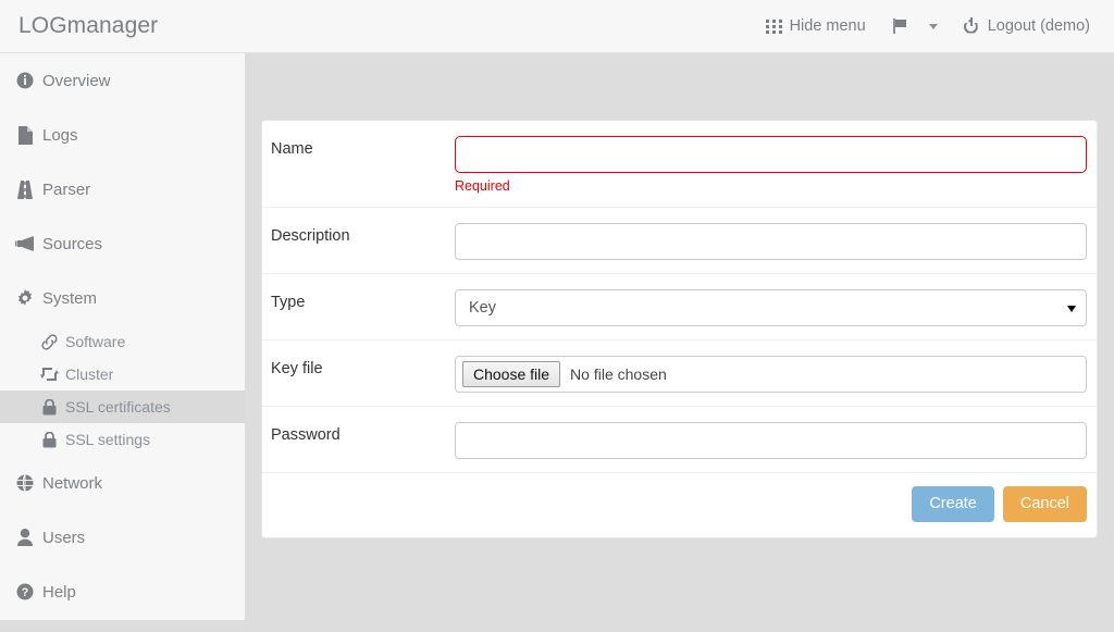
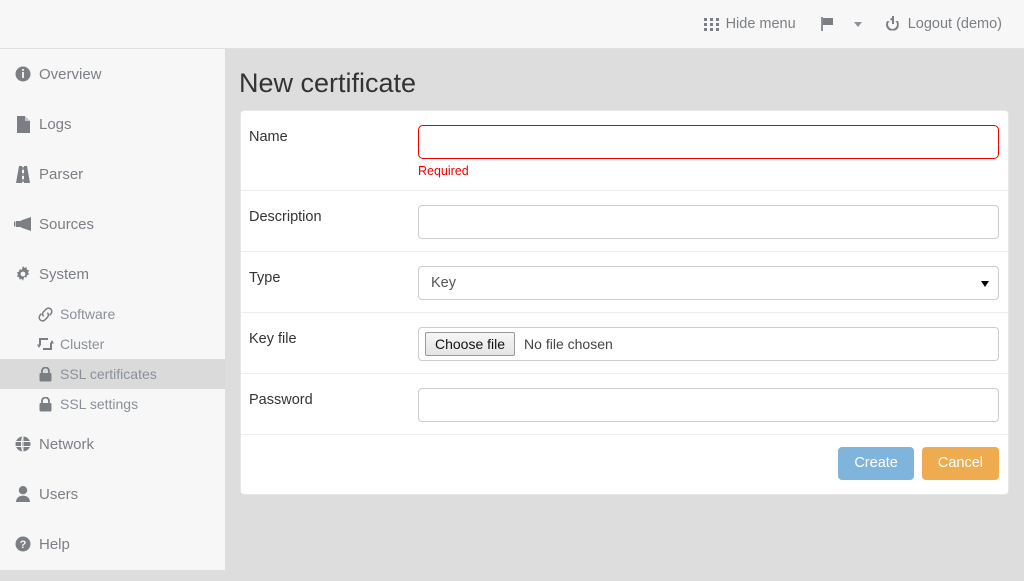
- LOGmanager
  Hide menu
  Logout (demo)
  Overview
  Logs
  Parser
  Sources
  System
  Software
  Cluster
  SSL certificates
  SSL settings
  Network
  Users
  ?
  Help
+ New certificate
  Name
  Required
  Description
  Type
  Key
  Key file
  Choose file
  No file chosen
  Password
  Create
  Cancel
